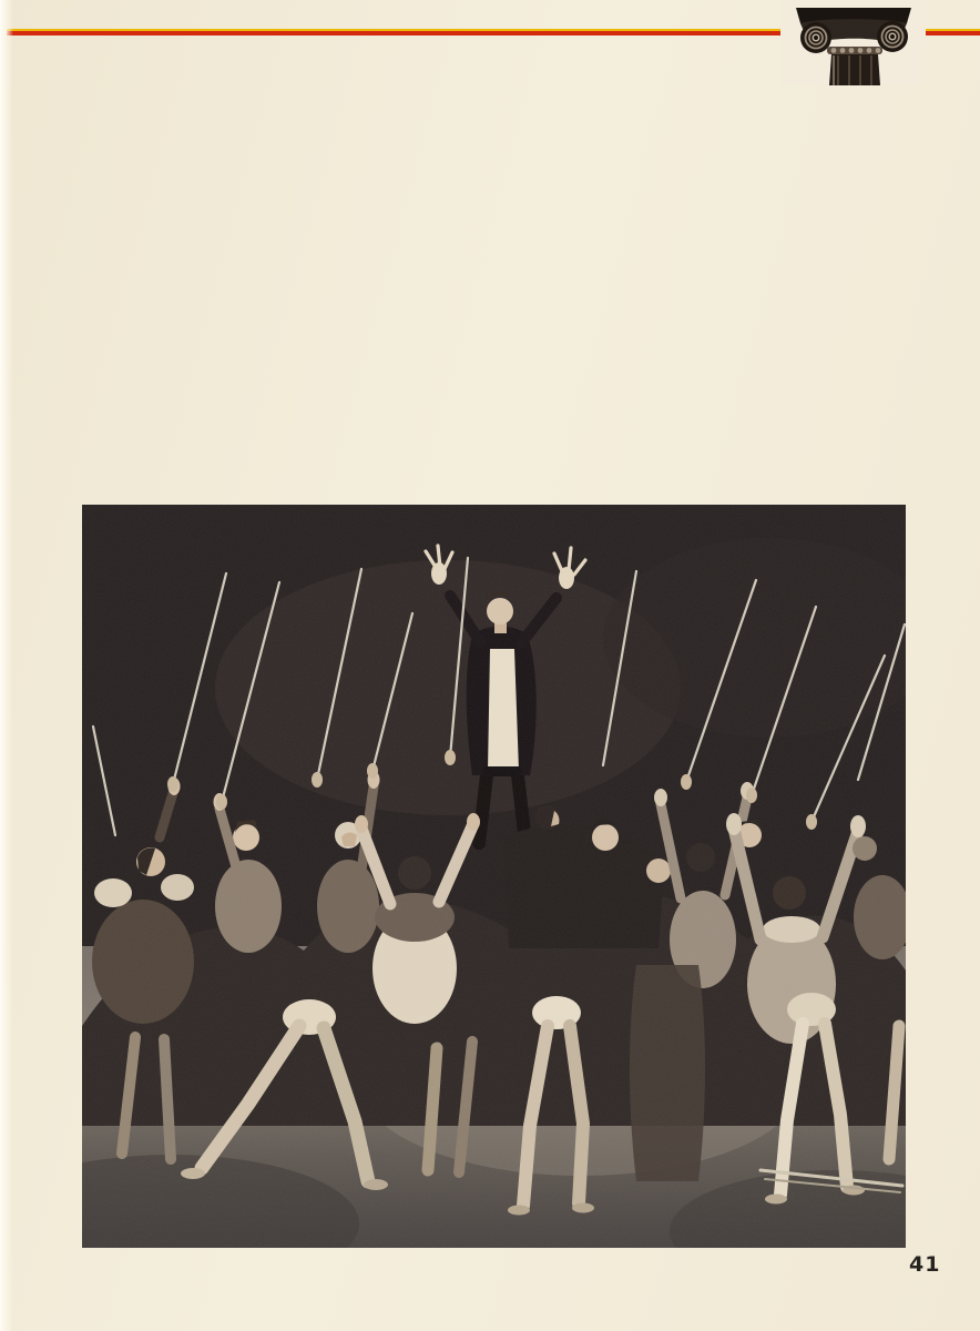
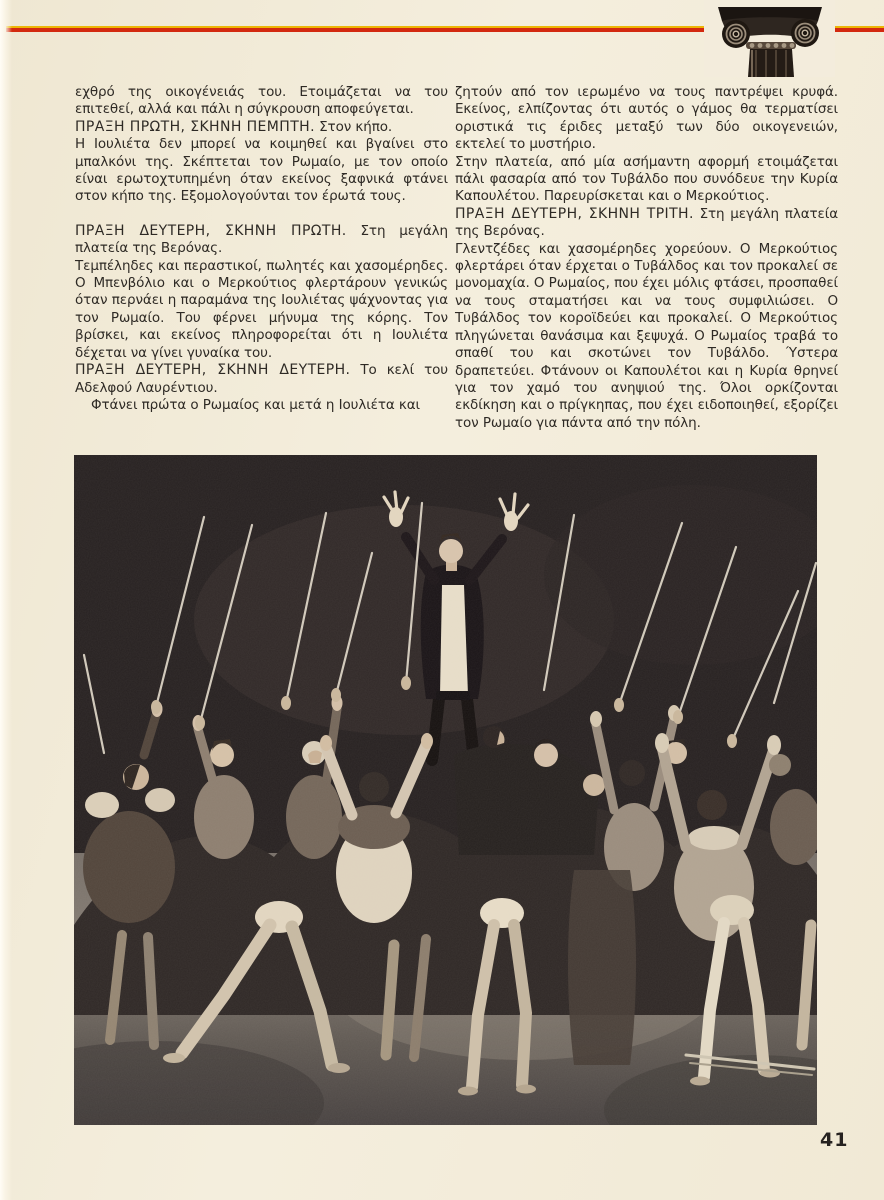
+ εχθρό της οικογένειάς του. Ετοιμάζεται να του επιτεθεί, αλλά και πάλι η σύγκρουση αποφεύγεται.
+ ΠΡΑΞΗ ΠΡΩΤΗ, ΣΚΗΝΗ ΠΕΜΠΤΗ. Στον κήπο.
+ Η Ιουλιέτα δεν μπορεί να κοιμηθεί και βγαίνει στο μπαλκόνι της. Σκέπτεται τον Ρωμαίο, με τον οποίο είναι ερωτοχτυπημένη όταν εκείνος ξαφνικά φτάνει στον κήπο της. Εξομολογούνται τον έρωτά τους.
+ ΠΡΑΞΗ ΔΕΥΤΕΡΗ, ΣΚΗΝΗ ΠΡΩΤΗ. Στη μεγάλη πλατεία της Βερόνας.
+ Τεμπέληδες και περαστικοί, πωλητές και χασομέρηδες. Ο Μπενβόλιο και ο Μερκούτιος φλερτάρουν γενικώς όταν περνάει η παραμάνα της Ιουλιέτας ψάχνοντας για τον Ρωμαίο. Του φέρνει μήνυμα της κόρης. Τον βρίσκει, και εκείνος πληροφορείται ότι η Ιουλιέτα δέχεται να γίνει γυναίκα του.
+ ΠΡΑΞΗ ΔΕΥΤΕΡΗ, ΣΚΗΝΗ ΔΕΥΤΕΡΗ. Το κελί του Αδελφού Λαυρέντιου.
+ Φτάνει πρώτα ο Ρωμαίος και μετά η Ιουλιέτα και
+ ζητούν από τον ιερωμένο να τους παντρέψει κρυφά. Εκείνος, ελπίζοντας ότι αυτός ο γάμος θα τερματίσει οριστικά τις έριδες μεταξύ των δύο οικογενειών, εκτελεί το μυστήριο.
+ Στην πλατεία, από μία ασήμαντη αφορμή ετοιμάζεται πάλι φασαρία από τον Τυβάλδο που συνόδευε την Κυρία Καπουλέτου. Παρευρίσκεται και ο Μερκούτιος.
+ ΠΡΑΞΗ ΔΕΥΤΕΡΗ, ΣΚΗΝΗ ΤΡΙΤΗ. Στη μεγάλη πλατεία της Βερόνας.
+ Γλεντζέδες και χασομέρηδες χορεύουν. Ο Μερκούτιος φλερτάρει όταν έρχεται ο Τυβάλδος και τον προκαλεί σε μονομαχία. Ο Ρωμαίος, που έχει μόλις φτάσει, προσπαθεί να τους σταματήσει και να τους συμφιλιώσει. Ο Τυβάλδος τον κοροϊδεύει και προκαλεί. Ο Μερκούτιος πληγώνεται θανάσιμα και ξεψυχά. Ο Ρωμαίος τραβά το σπαθί του και σκοτώνει τον Τυβάλδο. Ύστερα δραπετεύει. Φτάνουν οι Καπουλέτοι και η Κυρία θρηνεί για τον χαμό του ανηψιού της. Όλοι ορκίζονται εκδίκηση και ο πρίγκηπας, που έχει ειδοποιηθεί, εξορίζει τον Ρωμαίο για πάντα από την πόλη.
  41
